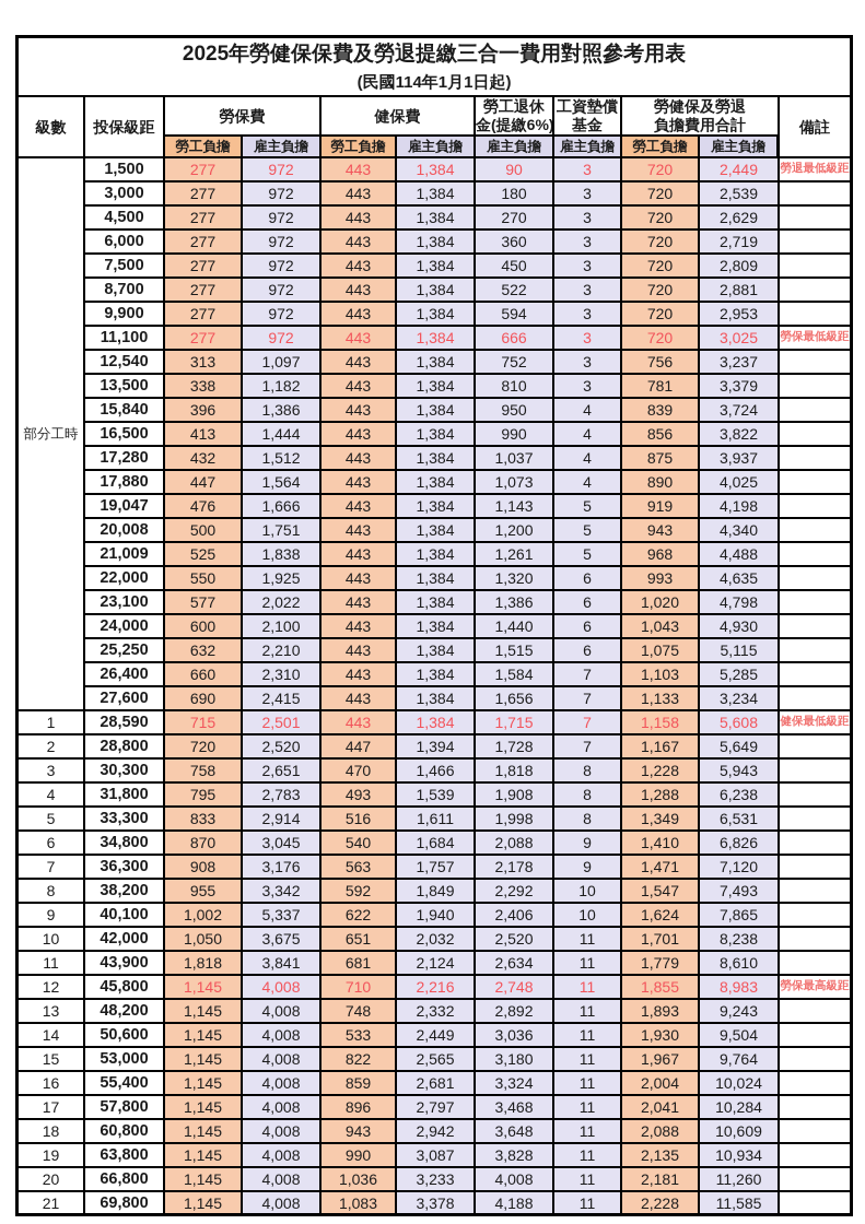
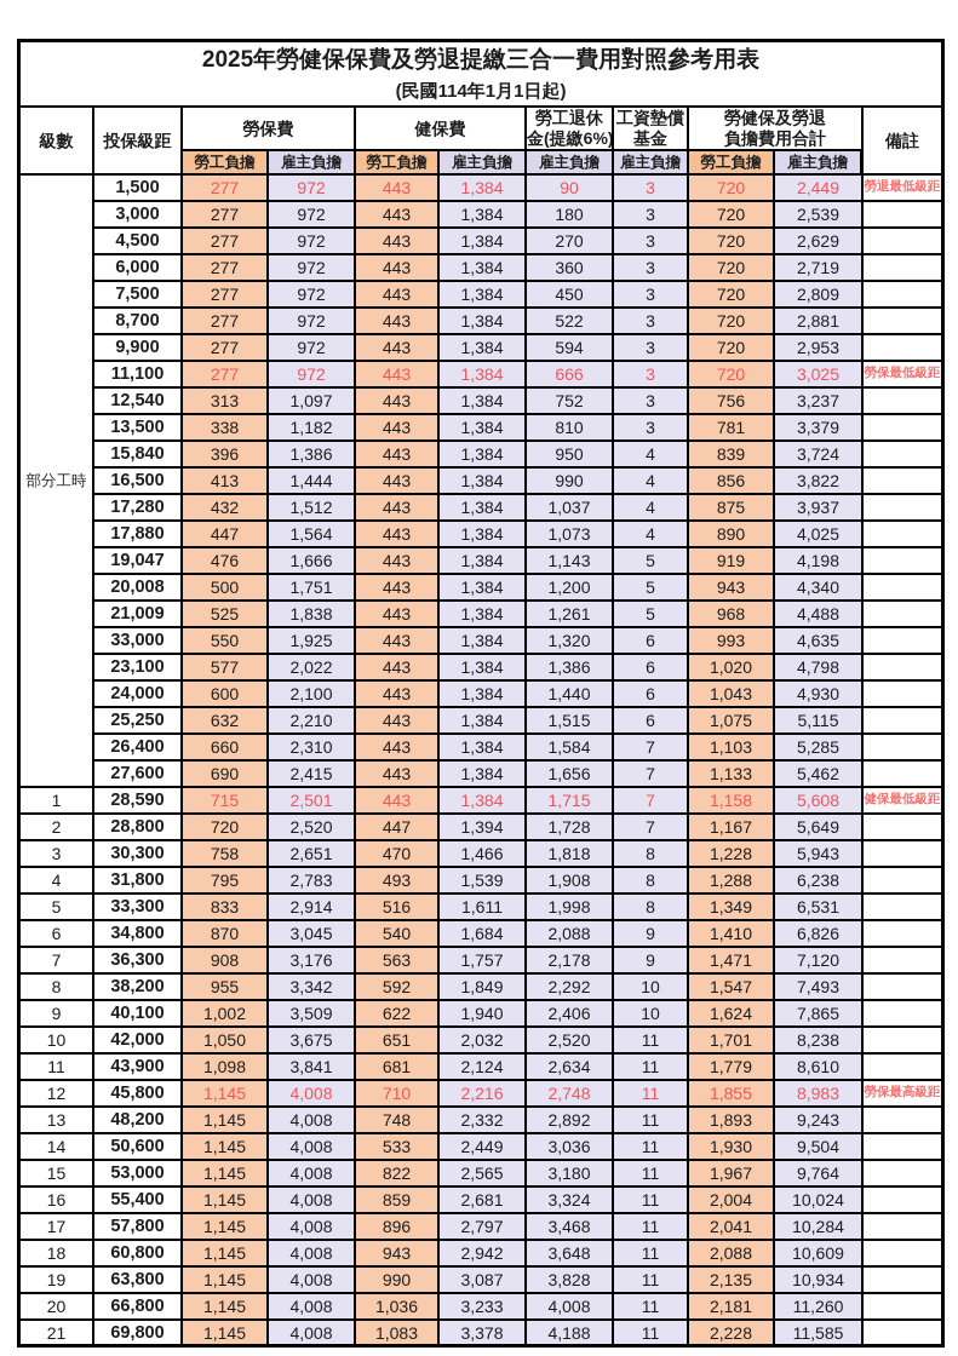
  2025年勞健保保費及勞退提繳三合一費用對照參考用表 (民國114年1月1日起)
  級數	投保級距	勞保費	健保費	勞工退休 金(提繳6%)	工資墊償 基金	勞健保及勞退 負擔費用合計	備註
  勞工負擔	雇主負擔	勞工負擔	雇主負擔	雇主負擔	雇主負擔	勞工負擔	雇主負擔
  部分工時	1,500	277	972	443	1,384	90	3	720	2,449	勞退最低級距
  3,000	277	972	443	1,384	180	3	720	2,539
  4,500	277	972	443	1,384	270	3	720	2,629
  6,000	277	972	443	1,384	360	3	720	2,719
  7,500	277	972	443	1,384	450	3	720	2,809
  8,700	277	972	443	1,384	522	3	720	2,881
  9,900	277	972	443	1,384	594	3	720	2,953
  11,100	277	972	443	1,384	666	3	720	3,025	勞保最低級距
  12,540	313	1,097	443	1,384	752	3	756	3,237
  13,500	338	1,182	443	1,384	810	3	781	3,379
  15,840	396	1,386	443	1,384	950	4	839	3,724
  16,500	413	1,444	443	1,384	990	4	856	3,822
  17,280	432	1,512	443	1,384	1,037	4	875	3,937
  17,880	447	1,564	443	1,384	1,073	4	890	4,025
  19,047	476	1,666	443	1,384	1,143	5	919	4,198
  20,008	500	1,751	443	1,384	1,200	5	943	4,340
  21,009	525	1,838	443	1,384	1,261	5	968	4,488
- 22,000	550	1,925	443	1,384	1,320	6	993	4,635
+ 33,000	550	1,925	443	1,384	1,320	6	993	4,635
  23,100	577	2,022	443	1,384	1,386	6	1,020	4,798
  24,000	600	2,100	443	1,384	1,440	6	1,043	4,930
  25,250	632	2,210	443	1,384	1,515	6	1,075	5,115
  26,400	660	2,310	443	1,384	1,584	7	1,103	5,285
- 27,600	690	2,415	443	1,384	1,656	7	1,133	3,234
+ 27,600	690	2,415	443	1,384	1,656	7	1,133	5,462
  1	28,590	715	2,501	443	1,384	1,715	7	1,158	5,608	健保最低級距
  2	28,800	720	2,520	447	1,394	1,728	7	1,167	5,649
  3	30,300	758	2,651	470	1,466	1,818	8	1,228	5,943
  4	31,800	795	2,783	493	1,539	1,908	8	1,288	6,238
  5	33,300	833	2,914	516	1,611	1,998	8	1,349	6,531
  6	34,800	870	3,045	540	1,684	2,088	9	1,410	6,826
  7	36,300	908	3,176	563	1,757	2,178	9	1,471	7,120
  8	38,200	955	3,342	592	1,849	2,292	10	1,547	7,493
- 9	40,100	1,002	5,337	622	1,940	2,406	10	1,624	7,865
+ 9	40,100	1,002	3,509	622	1,940	2,406	10	1,624	7,865
  10	42,000	1,050	3,675	651	2,032	2,520	11	1,701	8,238
- 11	43,900	1,818	3,841	681	2,124	2,634	11	1,779	8,610
+ 11	43,900	1,098	3,841	681	2,124	2,634	11	1,779	8,610
  12	45,800	1,145	4,008	710	2,216	2,748	11	1,855	8,983	勞保最高級距
  13	48,200	1,145	4,008	748	2,332	2,892	11	1,893	9,243
  14	50,600	1,145	4,008	533	2,449	3,036	11	1,930	9,504
  15	53,000	1,145	4,008	822	2,565	3,180	11	1,967	9,764
  16	55,400	1,145	4,008	859	2,681	3,324	11	2,004	10,024
  17	57,800	1,145	4,008	896	2,797	3,468	11	2,041	10,284
  18	60,800	1,145	4,008	943	2,942	3,648	11	2,088	10,609
  19	63,800	1,145	4,008	990	3,087	3,828	11	2,135	10,934
  20	66,800	1,145	4,008	1,036	3,233	4,008	11	2,181	11,260
  21	69,800	1,145	4,008	1,083	3,378	4,188	11	2,228	11,585
